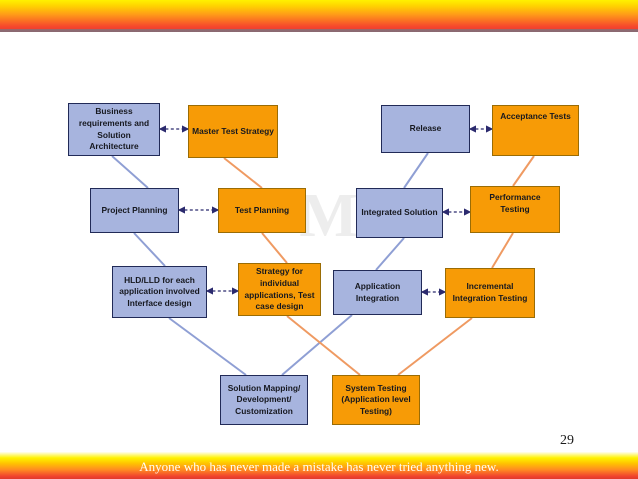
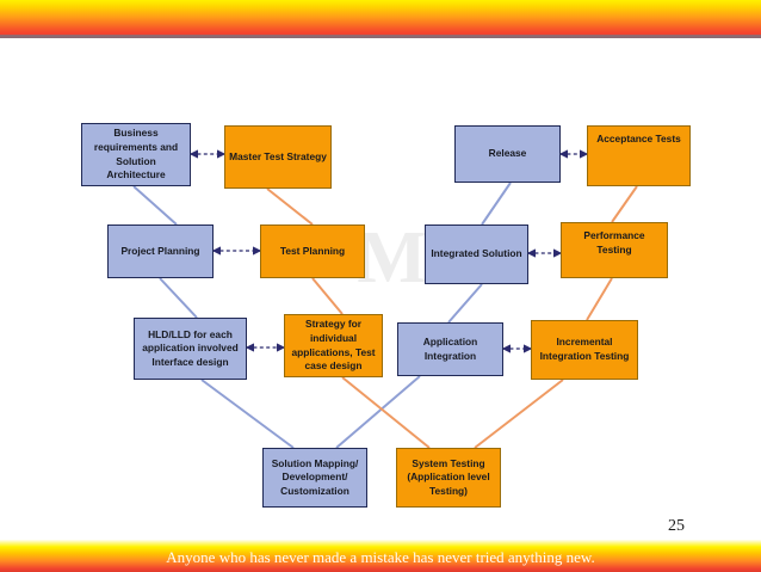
  Business requirements and Solution Architecture
  Master Test Strategy
  Release
  Acceptance Tests
  Project Planning
  Test Planning
  Integrated Solution
  Performance Testing
  HLD/LLD for each application involved Interface design
  Strategy for individual applications, Test case design
  Application Integration
  Incremental Integration Testing
  Solution Mapping/ Development/ Customization
  System Testing (Application level Testing)
- 29
+ 25
  Anyone who has never made a mistake has never tried anything new.
